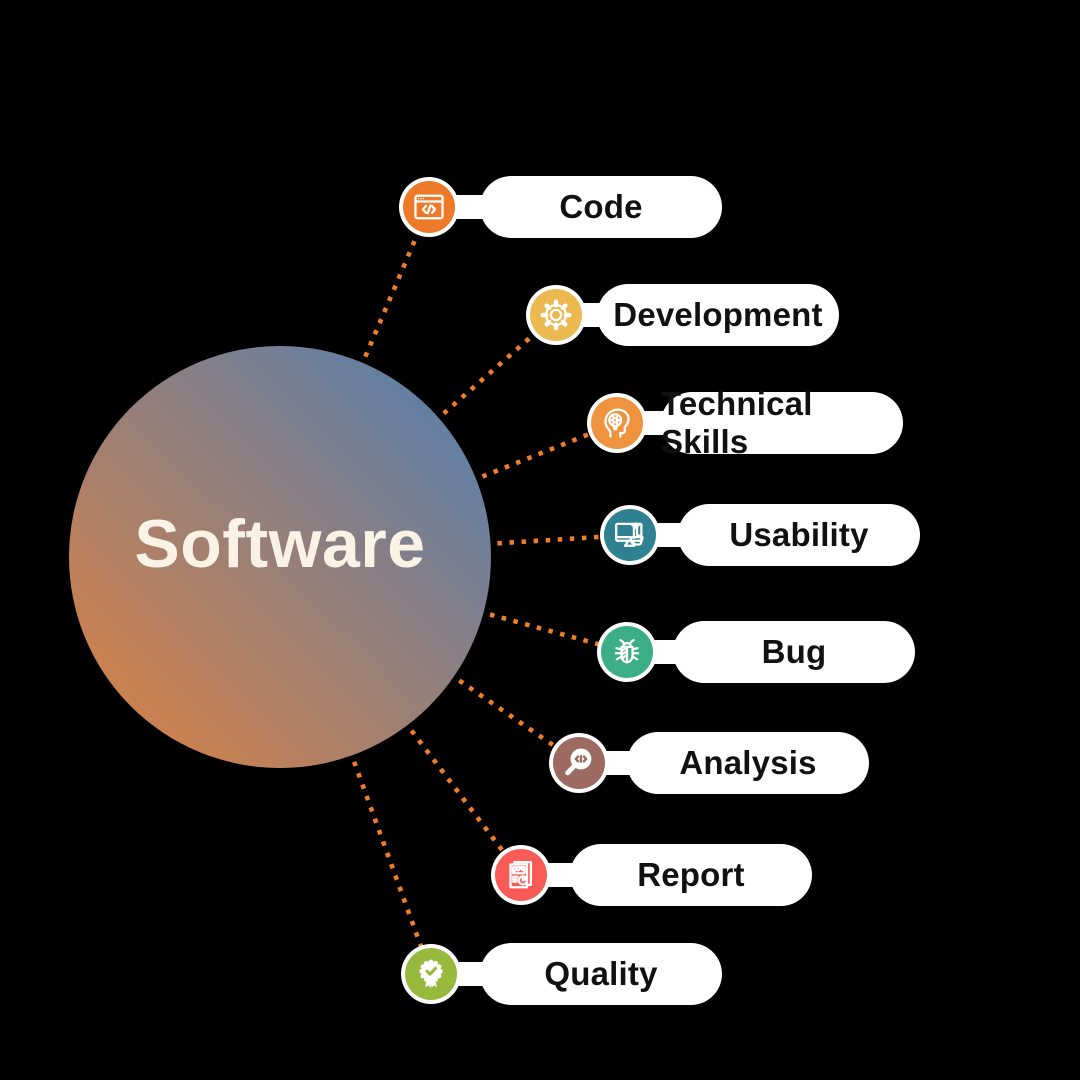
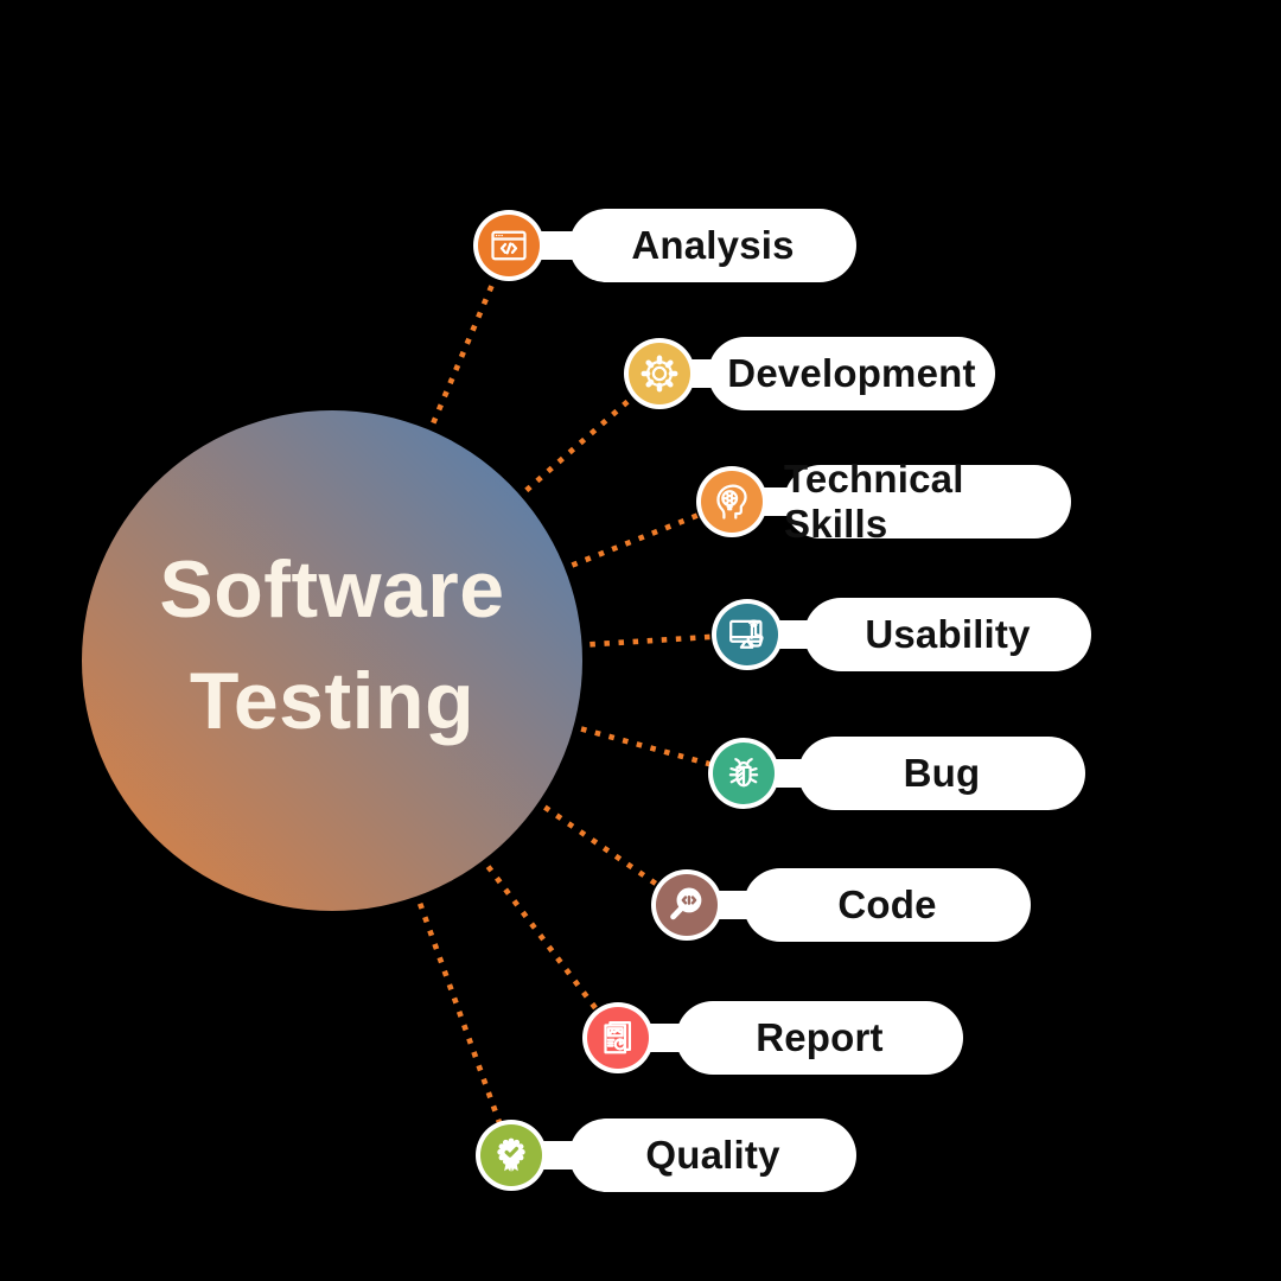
  Software
+ Testing
- Code
+ Analysis
  Development
  Technical Skills
  Usability
  Bug
- Analysis
+ Code
  Report
  Quality
